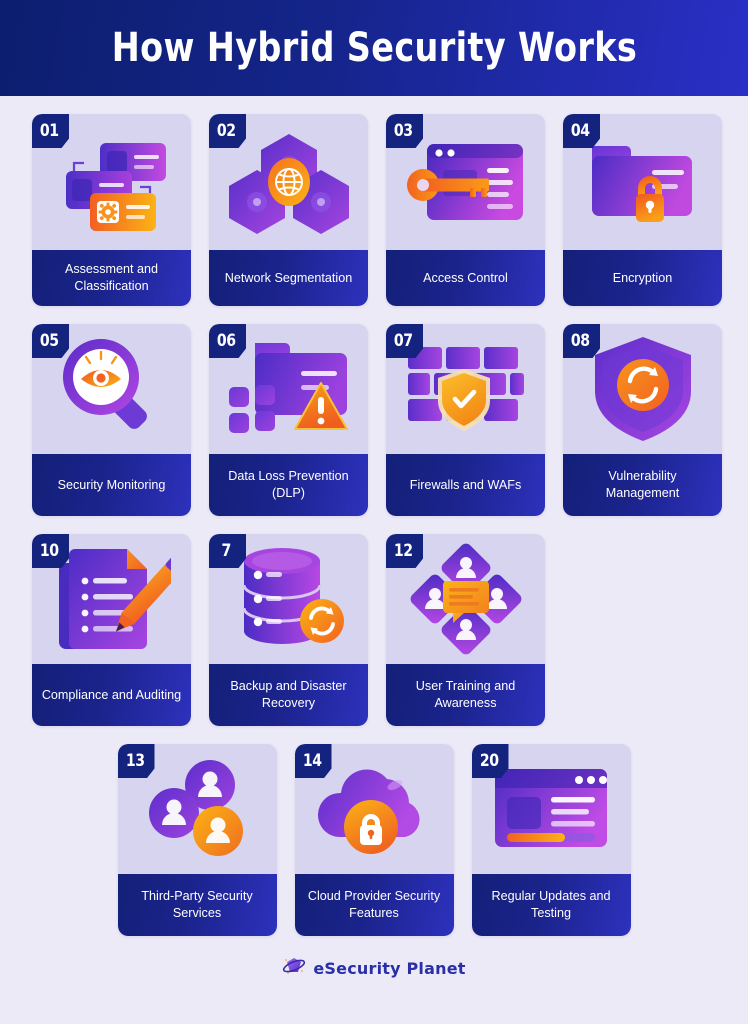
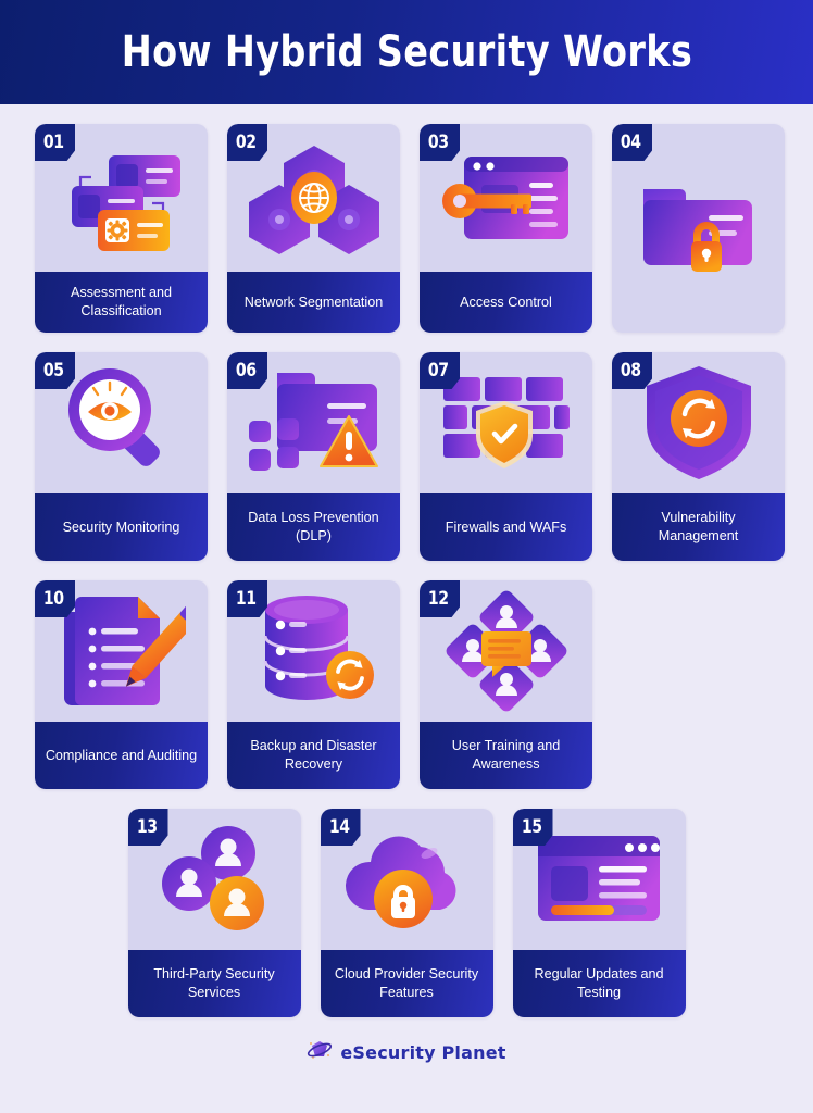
  How Hybrid Security Works
  01
  Assessment and Classification
  02
  Network Segmentation
  03
  Access Control
  04
- Encryption
  05
  Security Monitoring
  06
  Data Loss Prevention (DLP)
  07
  Firewalls and WAFs
  08
  Vulnerability Management
  10
  Compliance and Auditing
- 7
+ 11
  Backup and Disaster Recovery
  12
  User Training and Awareness
  13
  Third-Party Security Services
  14
  Cloud Provider Security Features
- 20
+ 15
  Regular Updates and Testing
  eSecurity Planet
